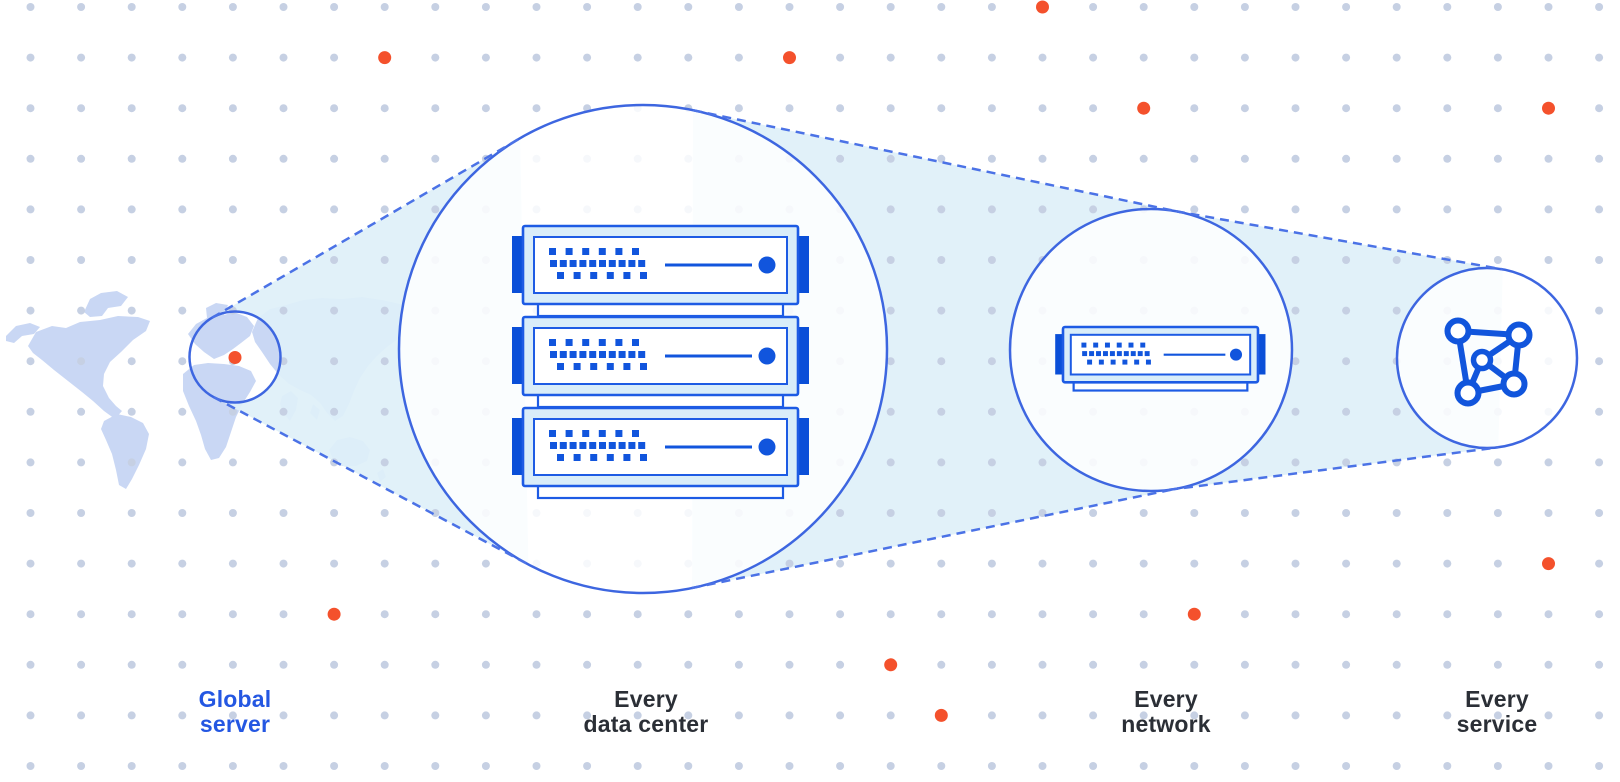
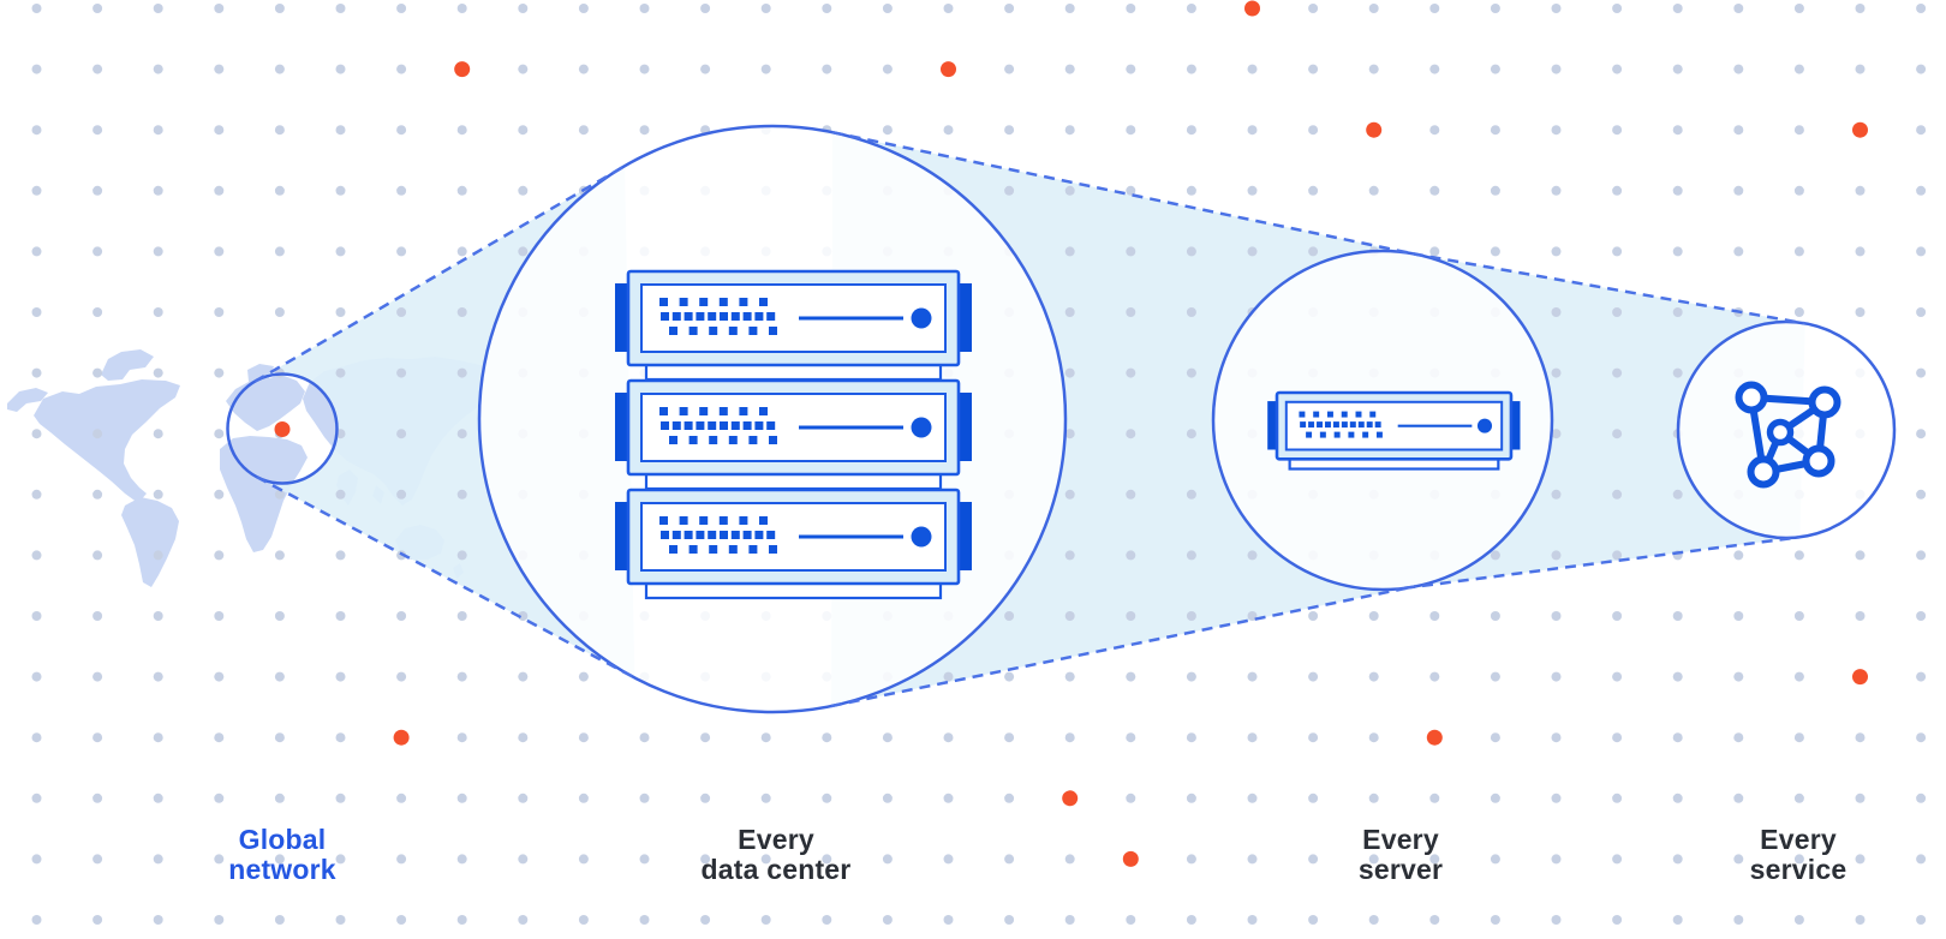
  Global
- server
+ network
  Every
  data center
  Every
- network
+ server
  Every
  service
